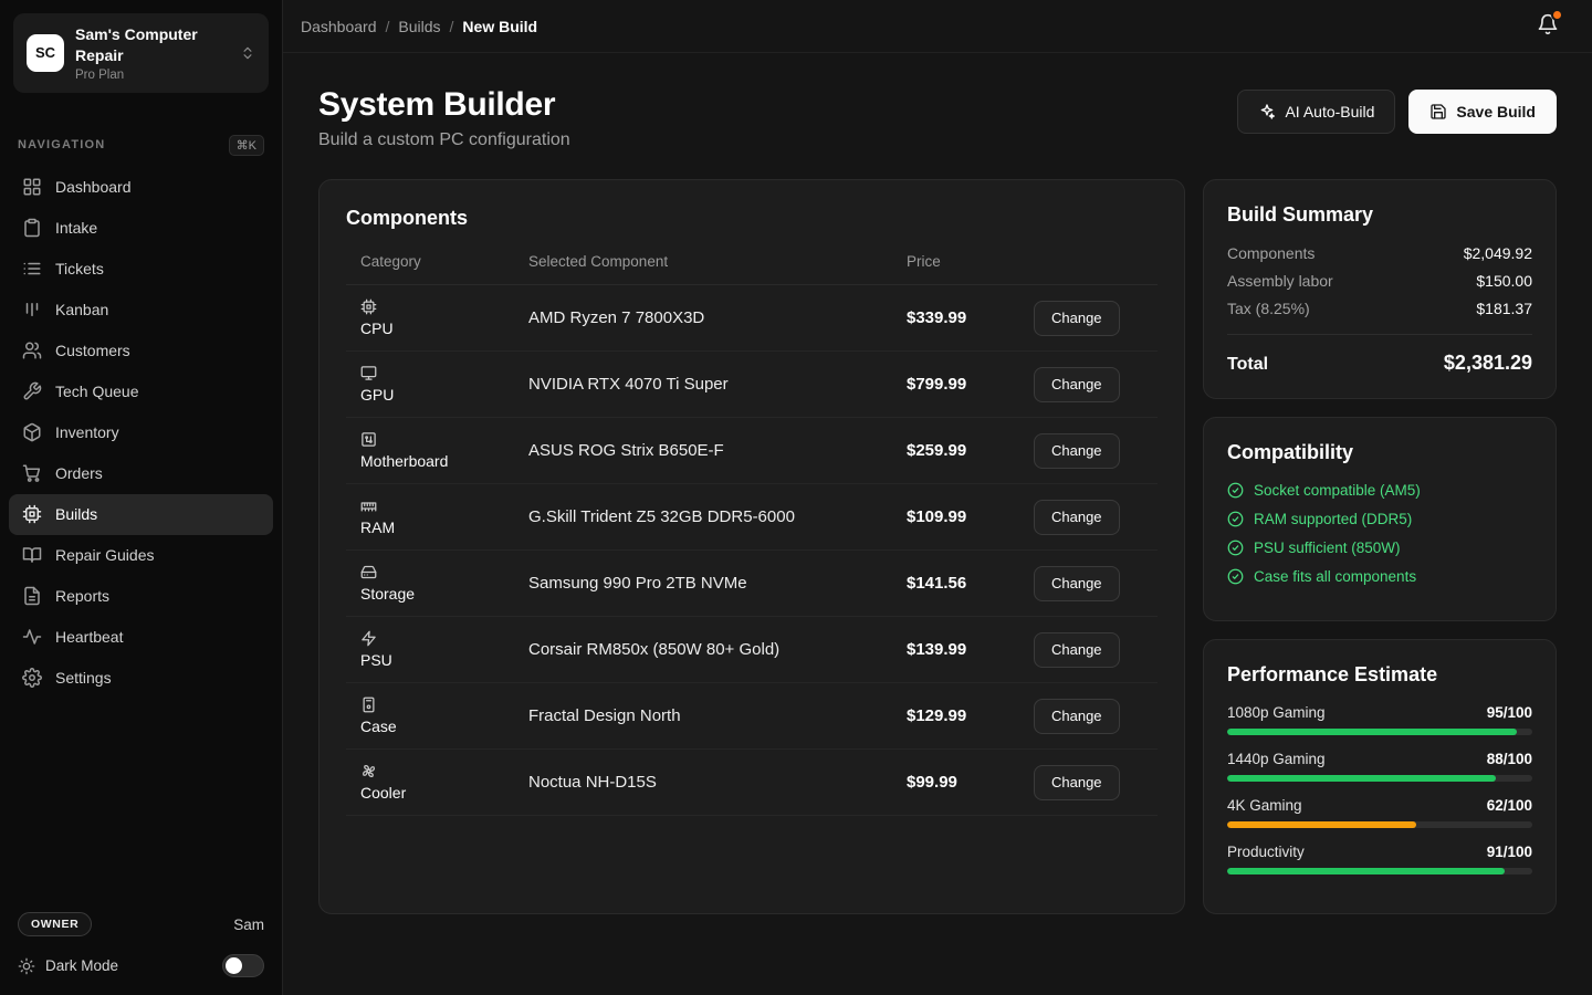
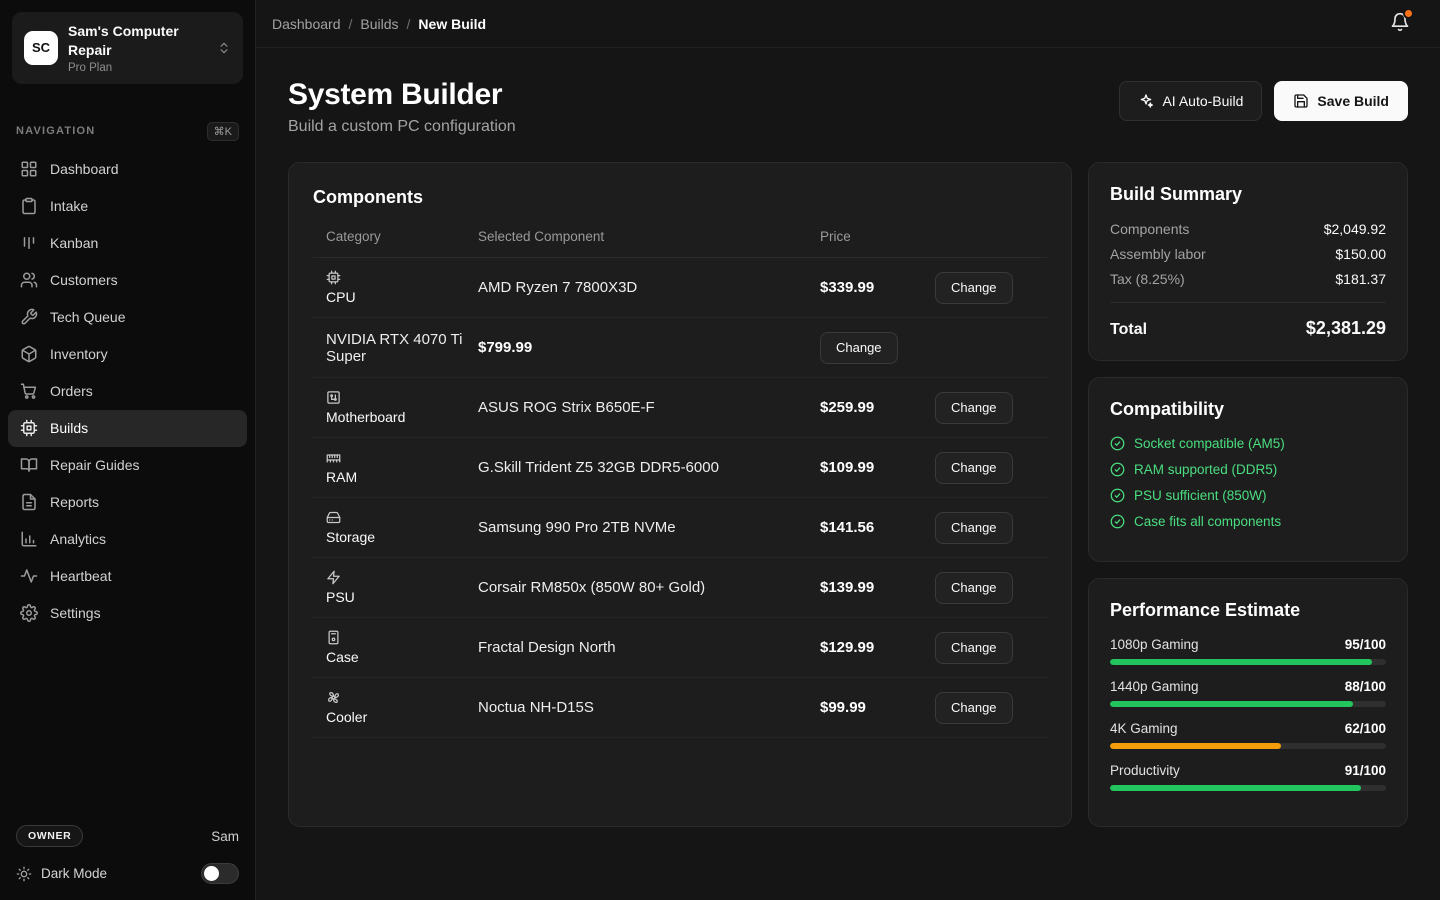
  SC
  Sam's Computer Repair
  Pro Plan
  NAVIGATION
  ⌘K
  Dashboard
  Intake
- Tickets
  Kanban
  Customers
  Tech Queue
  Inventory
  Orders
  Builds
  Repair Guides
  Reports
+ Analytics
  Heartbeat
  Settings
  OWNER
  Sam
  Dark Mode
  Dashboard
  /
  Builds
  /
  New Build
  System Builder
  Build a custom PC configuration
  AI Auto-Build
  Save Build
  Components
  Category
  Selected Component
  Price
  CPU
  AMD Ryzen 7 7800X3D
  $339.99
  Change
- GPU
  NVIDIA RTX 4070 Ti Super
  $799.99
  Change
  Motherboard
  ASUS ROG Strix B650E-F
  $259.99
  Change
  RAM
  G.Skill Trident Z5 32GB DDR5-6000
  $109.99
  Change
  Storage
  Samsung 990 Pro 2TB NVMe
  $141.56
  Change
  PSU
  Corsair RM850x (850W 80+ Gold)
  $139.99
  Change
  Case
  Fractal Design North
  $129.99
  Change
  Cooler
  Noctua NH-D15S
  $99.99
  Change
  Build Summary
  Components
  $2,049.92
  Assembly labor
  $150.00
  Tax (8.25%)
  $181.37
  Total
  $2,381.29
  Compatibility
  Socket compatible (AM5)
  RAM supported (DDR5)
  PSU sufficient (850W)
  Case fits all components
  Performance Estimate
  1080p Gaming
  95/100
  1440p Gaming
  88/100
  4K Gaming
  62/100
  Productivity
  91/100
